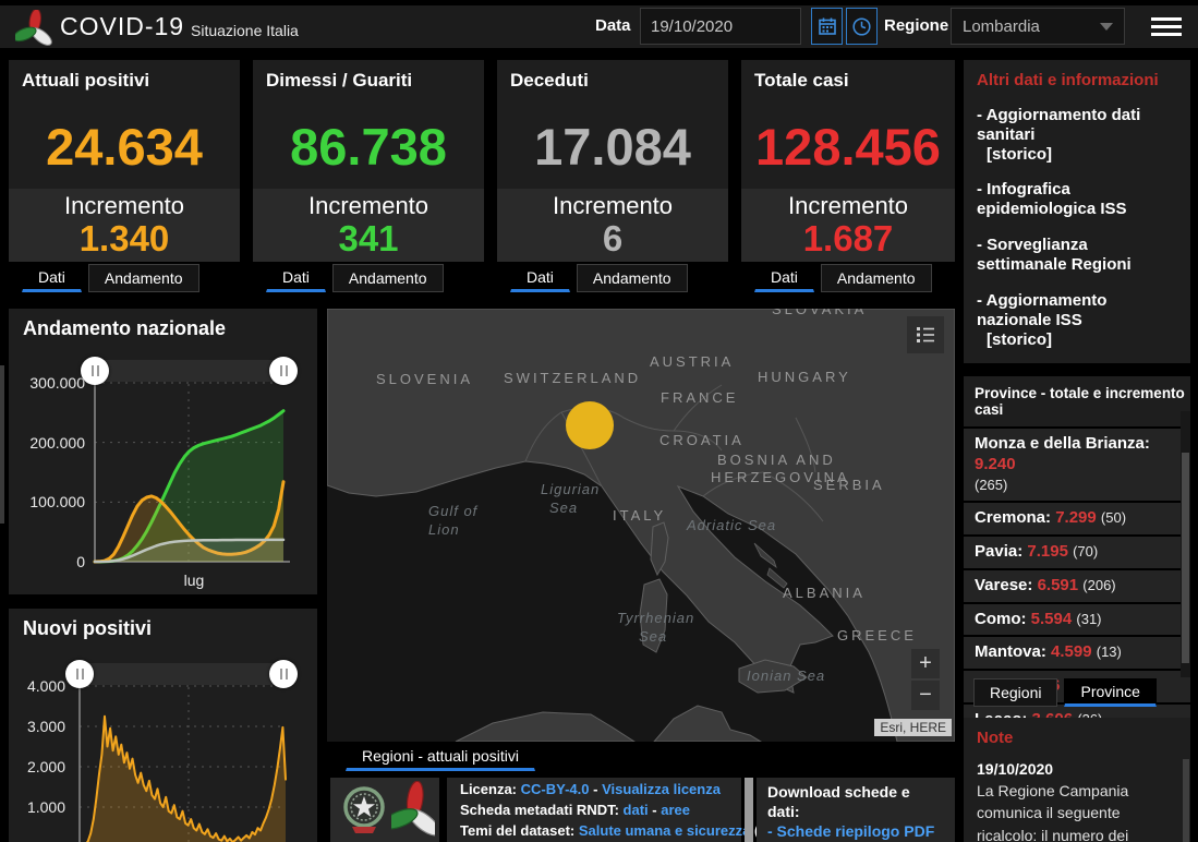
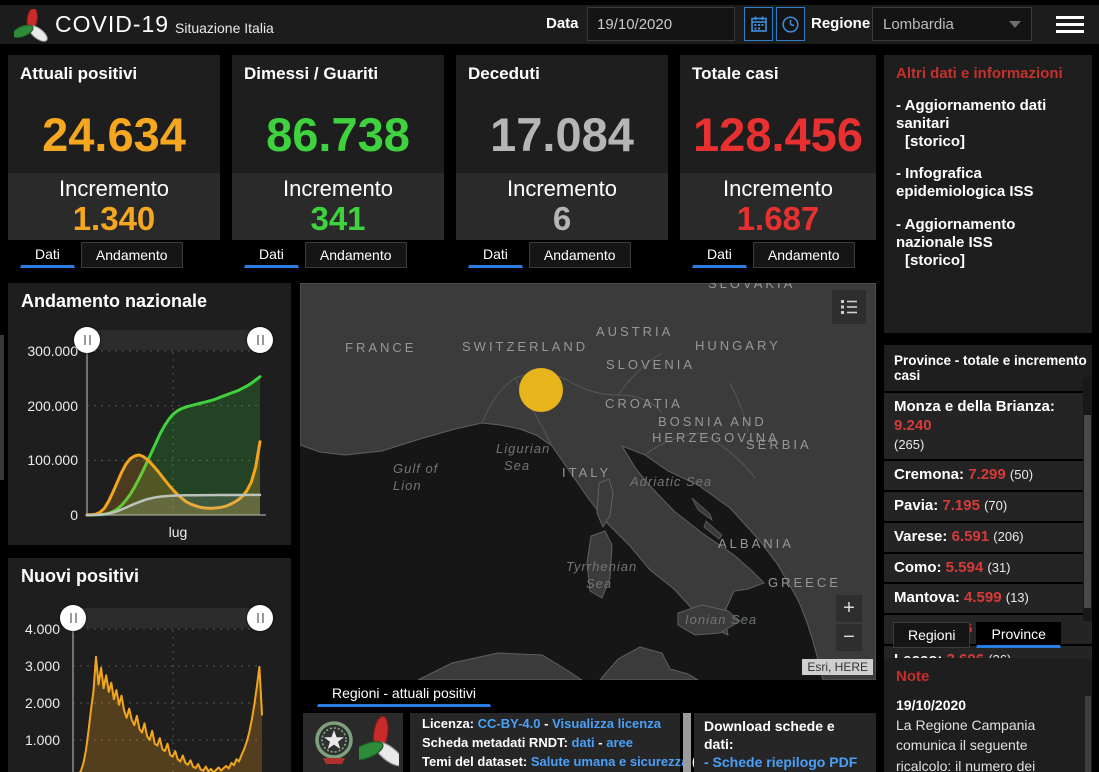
  COVID-19
  Situazione Italia
  Data
  19/10/2020
  Regione
  Lombardia
  Attuali positivi
  24.634
  Incremento
  1.340
  Dati
  Andamento
  Dimessi / Guariti
  86.738
  Incremento
  341
  Dati
  Andamento
  Deceduti
  17.084
  Incremento
  6
  Dati
  Andamento
  Totale casi
  128.456
  Incremento
  1.687
  Dati
  Andamento
  Andamento nazionale
  300.000
  200.000
  100.000
  0
  lug
  Nuovi positivi
  4.000
  3.000
  2.000
  1.000
- SLOVENIA
+ FRANCE
  SWITZERLAND
  AUSTRIA
  HUNGARY
- FRANCE
+ SLOVENIA
  CROATIA
  BOSNIA AND
  HERZEGOVINA
  SERBIA
  ITALY
  ALBANIA
  GREECE
  SLOVAKIA
  Ligurian
  Sea
  Gulf of
  Lion
  Adriatic Sea
  Tyrrhenian
  Sea
  Ionian Sea
  +
  −
  Esri, HERE
  Regioni - attuali positivi
  Altri dati e informazioni
  - Aggiornamento dati sanitari
  [storico]
  - Infografica epidemiologica ISS
- - Sorveglianza settimanale Regioni
  - Aggiornamento nazionale ISS
  [storico]
  Province - totale e incremento casi
  Monza e della Brianza: 9.240
  (265)
  Cremona: 7.299 (50)
  Pavia: 7.195 (70)
  Varese: 6.591 (206)
  Como: 5.594 (31)
  Mantova: 4.599 (13)
  Regioni
  Province
  Note
  19/10/2020
  La Regione Campania comunica il seguente ricalcolo: il numero dei
  Licenza: CC-BY-4.0 - Visualizza licenza
  Scheda metadati RNDT: dati - aree
  Temi del dataset: Salute umana e sicurezz
  Download schede e
  dati:
  - Schede riepilogo PDF
